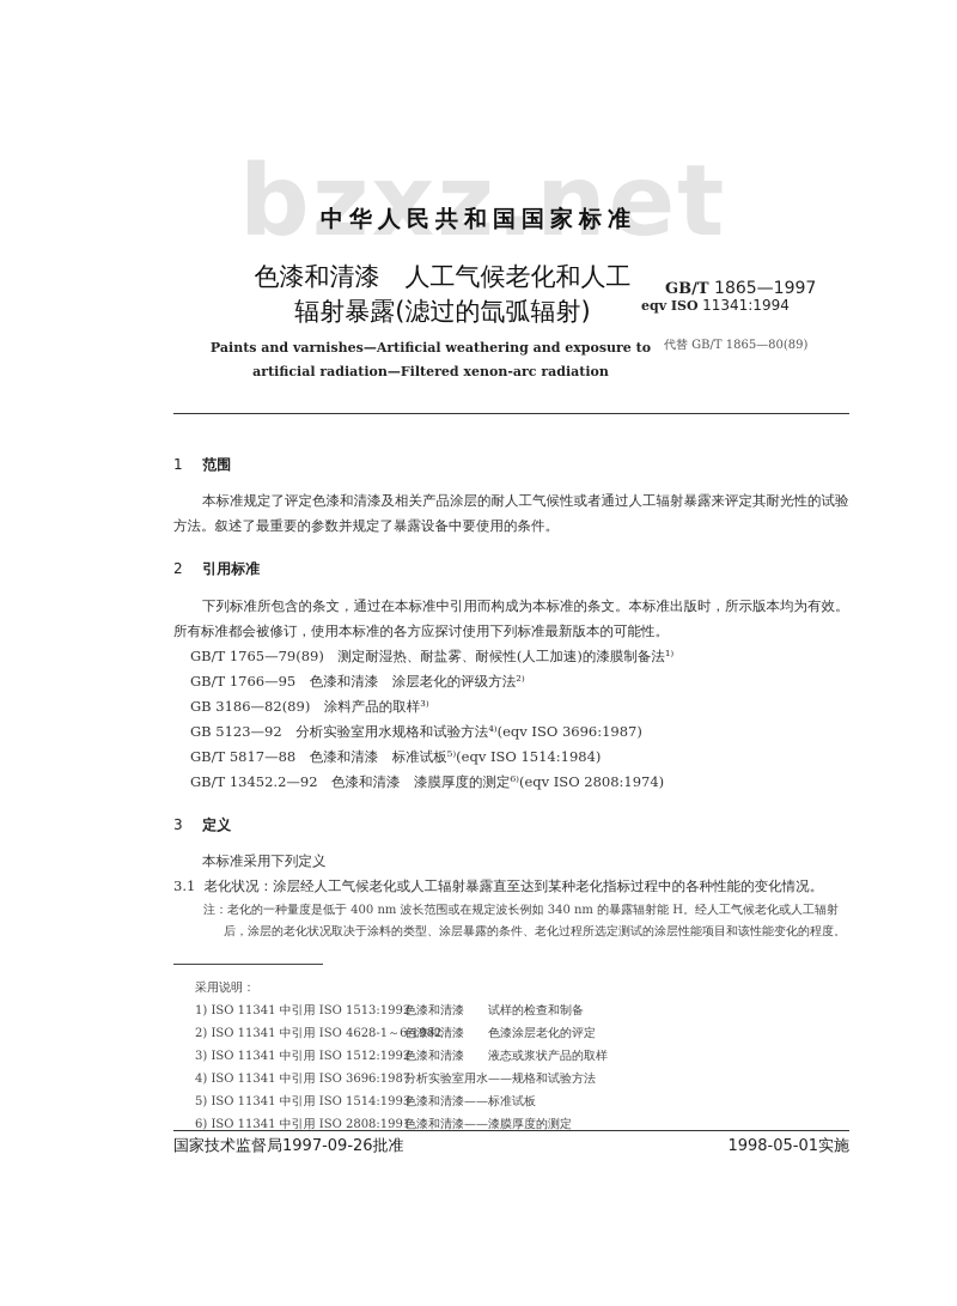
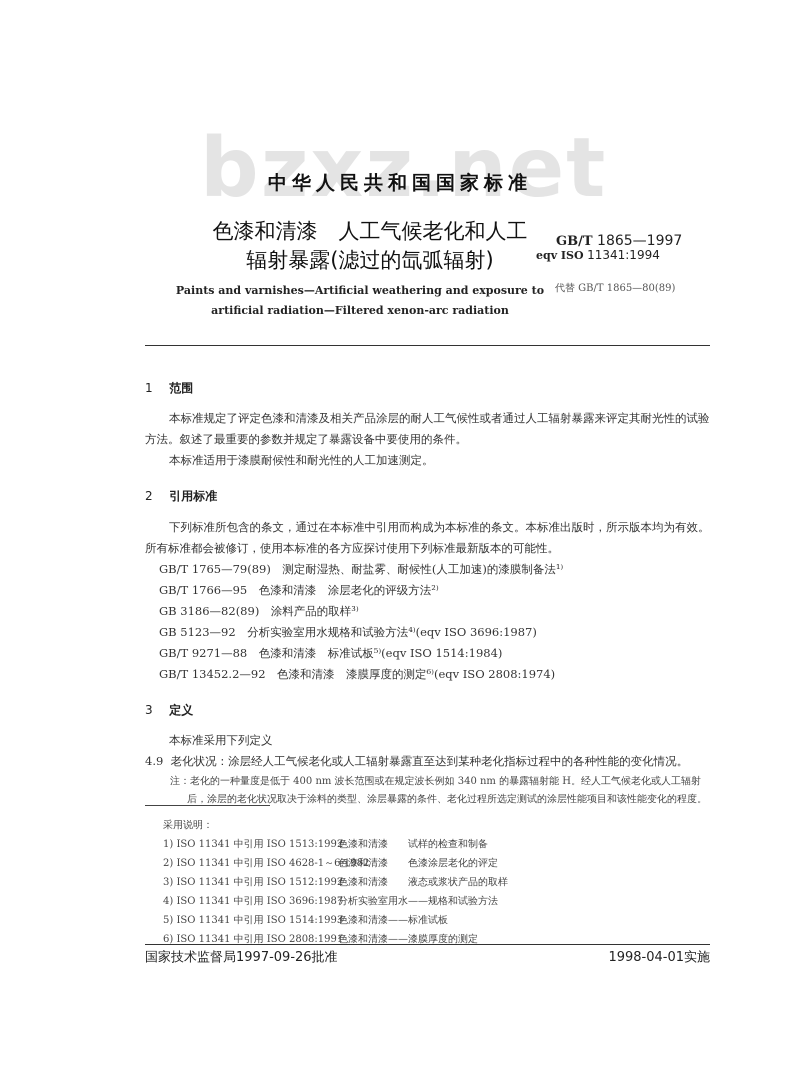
  bzxz.net
  中华人民共和国国家标准
  色漆和清漆 人工气候老化和人工
  辐射暴露(滤过的氙弧辐射)
  GB/T 1865—1997
  eqv ISO 11341:1994
  代替 GB/T 1865—80(89)
  Paints and varnishes—Artificial weathering and exposure to
  artificial radiation—Filtered xenon-arc radiation
  1 范围
  本标准规定了评定色漆和清漆及相关产品涂层的耐人工气候性或者通过人工辐射暴露来评定其耐光性的试验方法。叙述了最重要的参数并规定了暴露设备中要使用的条件。
+ 本标准适用于漆膜耐候性和耐光性的人工加速测定。
  2 引用标准
  下列标准所包含的条文，通过在本标准中引用而构成为本标准的条文。本标准出版时，所示版本均为有效。所有标准都会被修订，使用本标准的各方应探讨使用下列标准最新版本的可能性。
  GB/T 1765—79(89) 测定耐湿热、耐盐雾、耐候性(人工加速)的漆膜制备法¹⁾
  GB/T 1766—95 色漆和清漆 涂层老化的评级方法²⁾
  GB 3186—82(89) 涂料产品的取样³⁾
  GB 5123—92 分析实验室用水规格和试验方法⁴⁾(eqv ISO 3696:1987)
- GB/T 5817—88 色漆和清漆 标准试板⁵⁾(eqv ISO 1514:1984)
+ GB/T 9271—88 色漆和清漆 标准试板⁵⁾(eqv ISO 1514:1984)
  GB/T 13452.2—92 色漆和清漆 漆膜厚度的测定⁶⁾(eqv ISO 2808:1974)
  3 定义
  本标准采用下列定义
- 3.1 老化状况：涂层经人工气候老化或人工辐射暴露直至达到某种老化指标过程中的各种性能的变化情况。
+ 4.9 老化状况：涂层经人工气候老化或人工辐射暴露直至达到某种老化指标过程中的各种性能的变化情况。
  注：老化的一种量度是低于 400 nm 波长范围或在规定波长例如 340 nm 的暴露辐射能 H。经人工气候老化或人工辐射后，涂层的老化状况取决于涂料的类型、涂层暴露的条件、老化过程所选定测试的涂层性能项目和该性能变化的程度。
  采用说明：
  1) ISO 11341 中引用 ISO 1513:199
  色漆和清漆 试样的检查和制备
  2) ISO 11341 中引用 ISO 4628-1～6
  色漆和清漆 色漆涂层老化的评定
  3) ISO 11341 中引用 ISO 1512:199
  色漆和清漆 液态或浆状产品的取样
  4) ISO 11341 中引用 ISO 3696:198
  分析实验室用水——规格和试验方法
  5) ISO 11341 中引用 ISO 1514:199
  色漆和清漆——标准试板
  6) ISO 11341 中引用 ISO 2808:199
  色漆和清漆——漆膜厚度的测定
  国家技术监督局1997-09-26批准
- 1998-05-01实施
+ 1998-04-01实施
